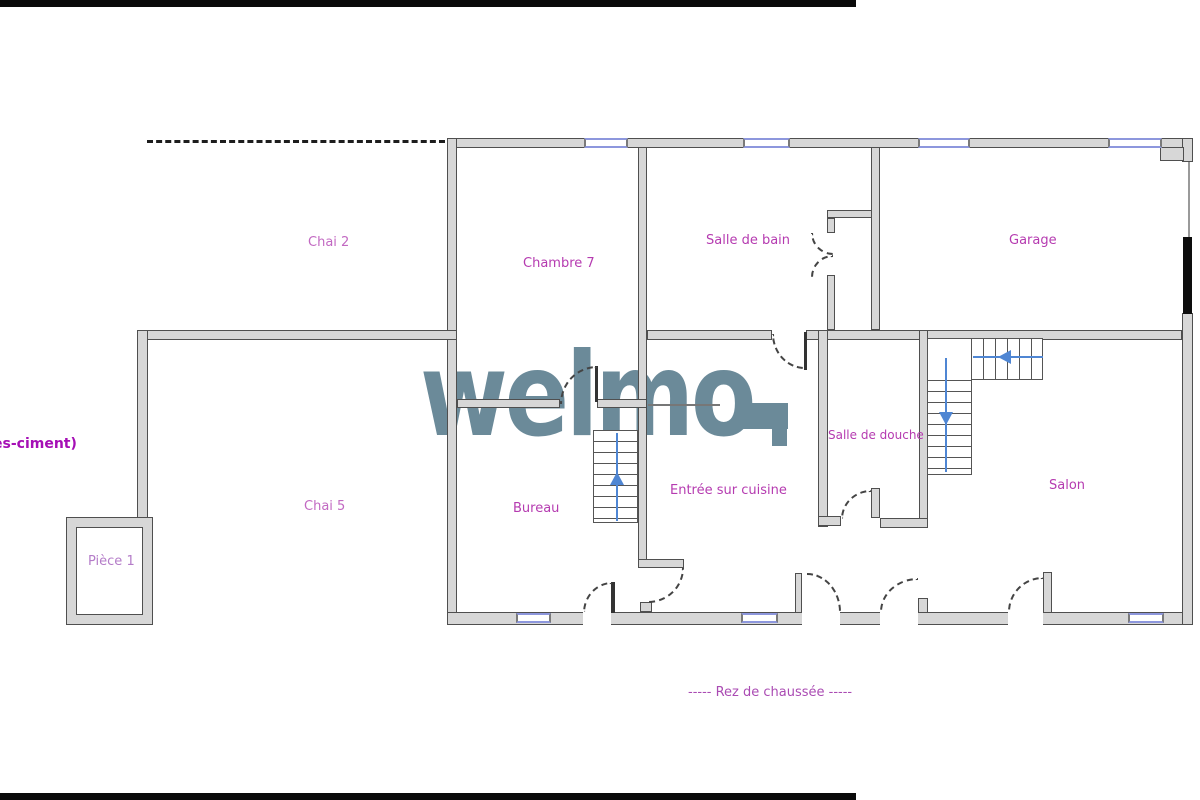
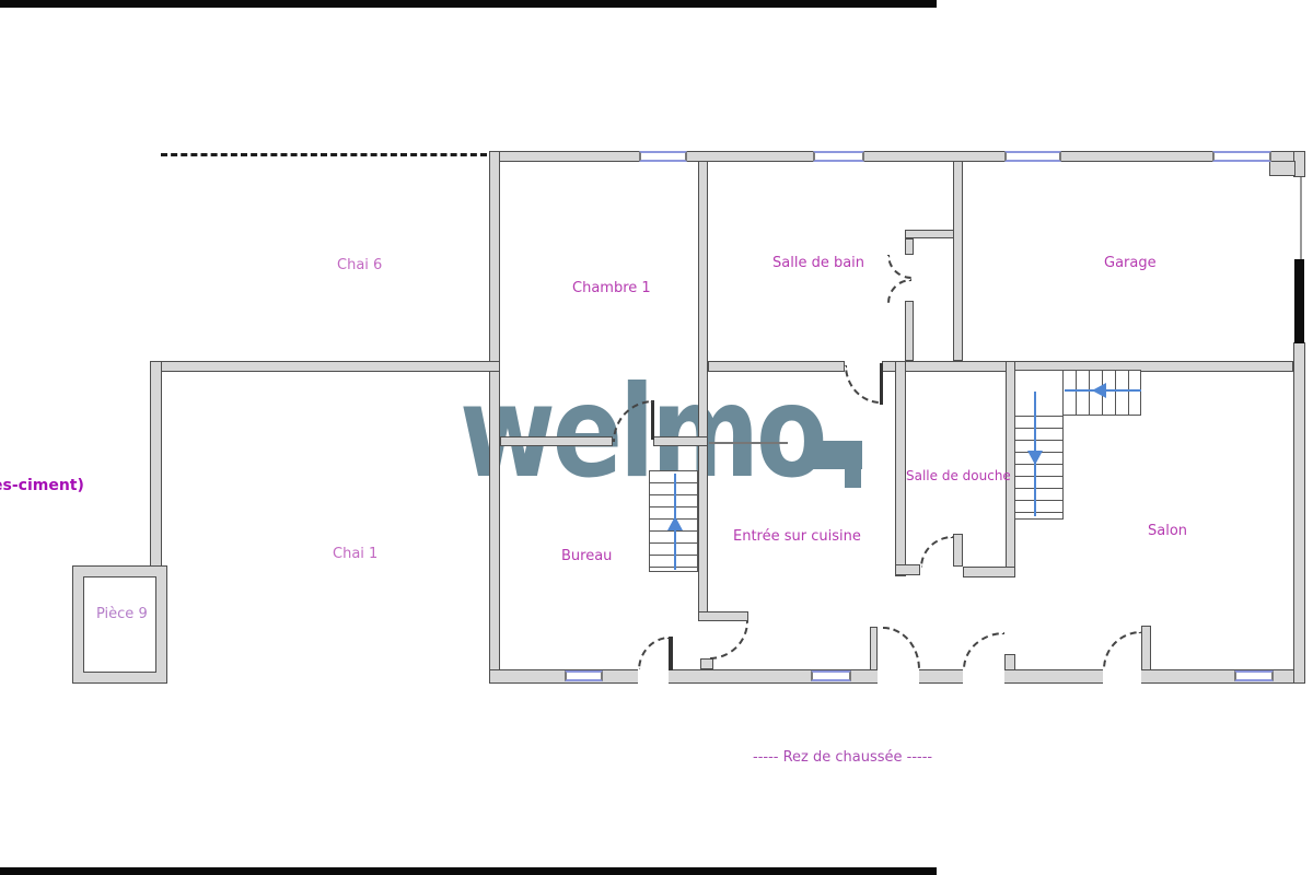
  welo
- Chai 2
+ Chai 6
- Chambre 7
+ Chambre 1
  Salle de bain
  Garage
- Chai 5
+ Chai 1
- Pièce 1
+ Pièce 9
  Bureau
  Entrée sur cuisine
  Salle de douche
  Salon
  s-ciment)
  ----- Rez de chaussée -----
